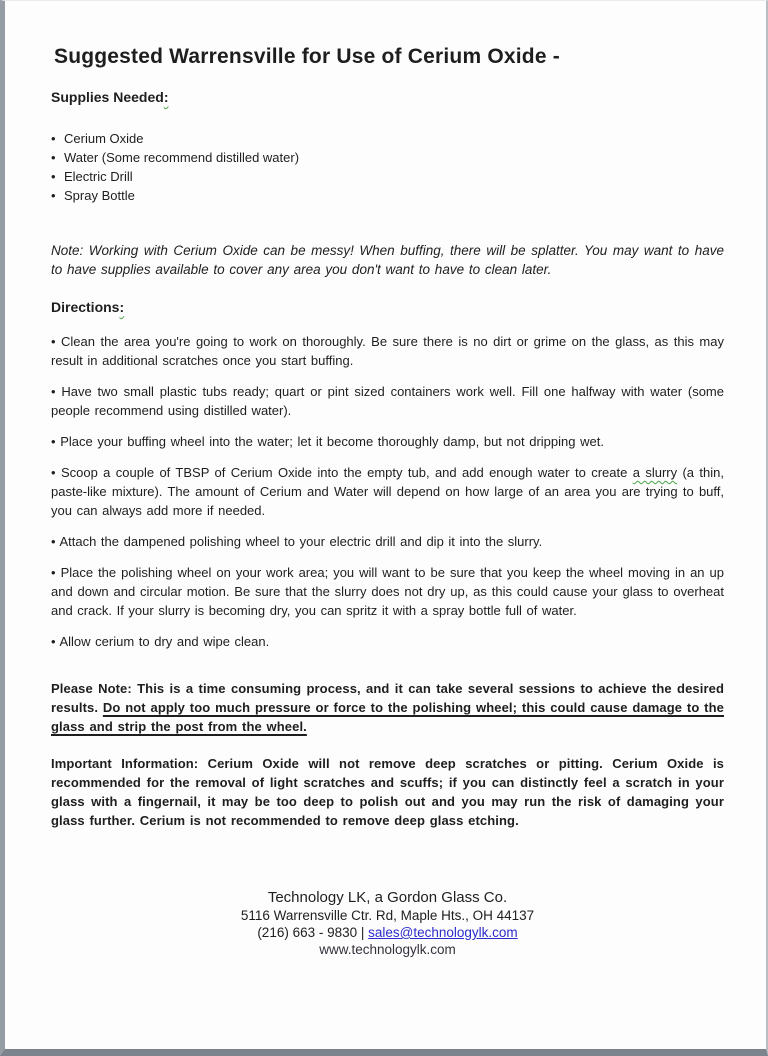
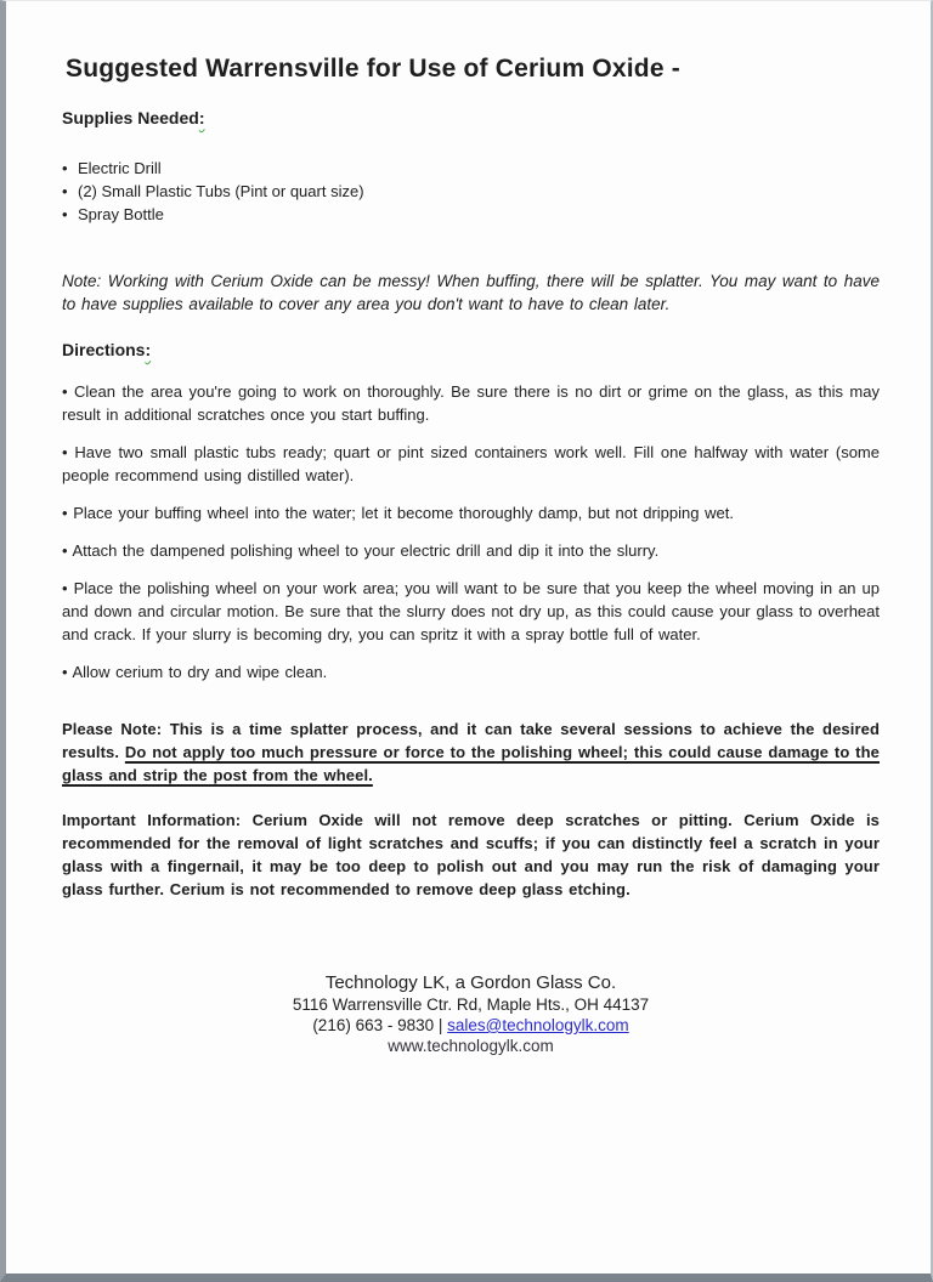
  Suggested Warrensville for Use of Cerium Oxide -
  Supplies Needed:
- • Cerium Oxide
- • Water (Some recommend distilled water)
  • Electric Drill
+ • (2) Small Plastic Tubs (Pint or quart size)
  • Spray Bottle
  Note: Working with Cerium Oxide can be messy! When buffing, there will be splatter. You may want to have to have supplies available to cover any area you don't want to have to clean later.
  Directions:
  • Clean the area you're going to work on thoroughly. Be sure there is no dirt or grime on the glass, as this may result in additional scratches once you start buffing.
  • Have two small plastic tubs ready; quart or pint sized containers work well. Fill one halfway with water (some people recommend using distilled water).
  • Place your buffing wheel into the water; let it become thoroughly damp, but not dripping wet.
- • Scoop a couple of TBSP of Cerium Oxide into the empty tub, and add enough water to create a slurry (a thin, paste-like mixture). The amount of Cerium and Water will depend on how large of an area you are trying to buff, you can always add more if needed.
  • Attach the dampened polishing wheel to your electric drill and dip it into the slurry.
  • Place the polishing wheel on your work area; you will want to be sure that you keep the wheel moving in an up and down and circular motion. Be sure that the slurry does not dry up, as this could cause your glass to overheat and crack. If your slurry is becoming dry, you can spritz it with a spray bottle full of water.
  • Allow cerium to dry and wipe clean.
- Please Note: This is a time consuming process, and it can take several sessions to achieve the desired results. Do not apply too much pressure or force to the polishing wheel; this could cause damage to the glass and strip the post from the wheel.
+ Please Note: This is a time splatter process, and it can take several sessions to achieve the desired results. Do not apply too much pressure or force to the polishing wheel; this could cause damage to the glass and strip the post from the wheel.
  Important Information: Cerium Oxide will not remove deep scratches or pitting. Cerium Oxide is recommended for the removal of light scratches and scuffs; if you can distinctly feel a scratch in your glass with a fingernail, it may be too deep to polish out and you may run the risk of damaging your glass further. Cerium is not recommended to remove deep glass etching.
  Technology LK, a Gordon Glass Co.
  5116 Warrensville Ctr. Rd, Maple Hts., OH 44137
  (216) 663 - 9830 | sales@technologylk.com
  www.technologylk.com
